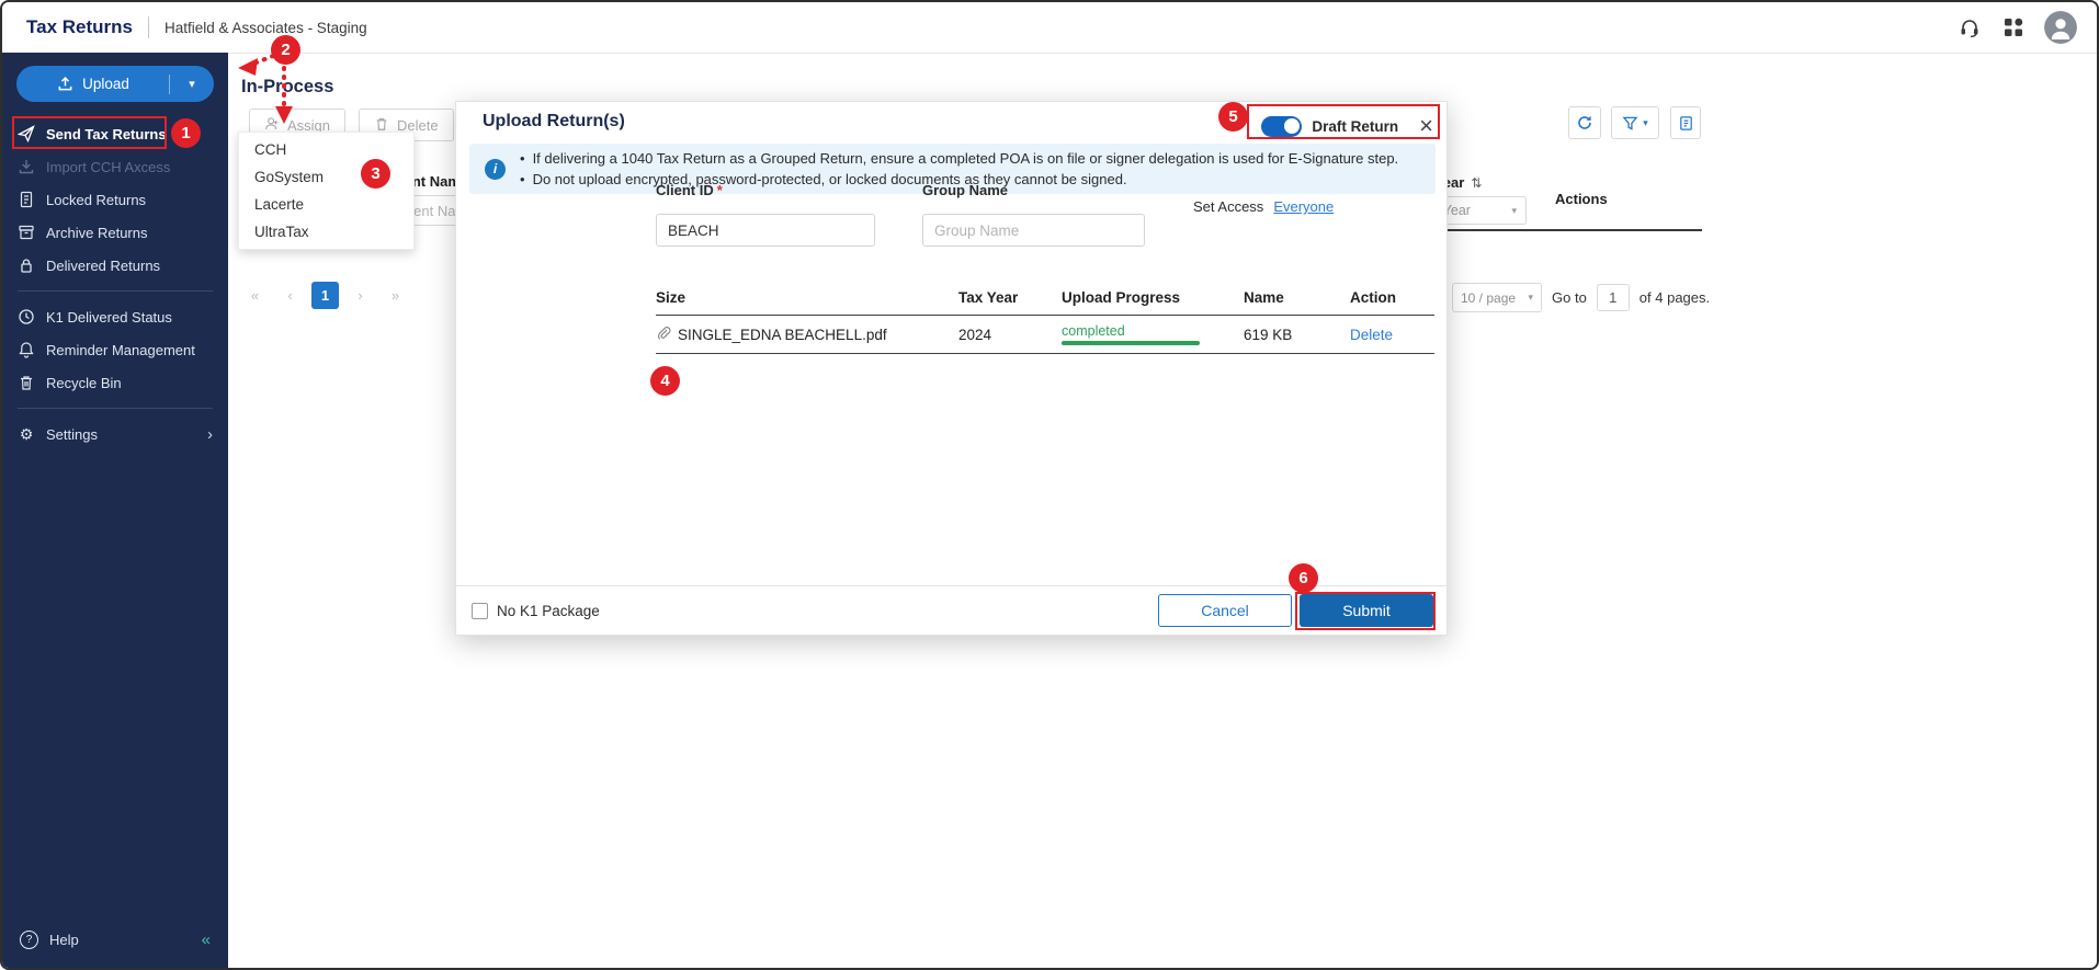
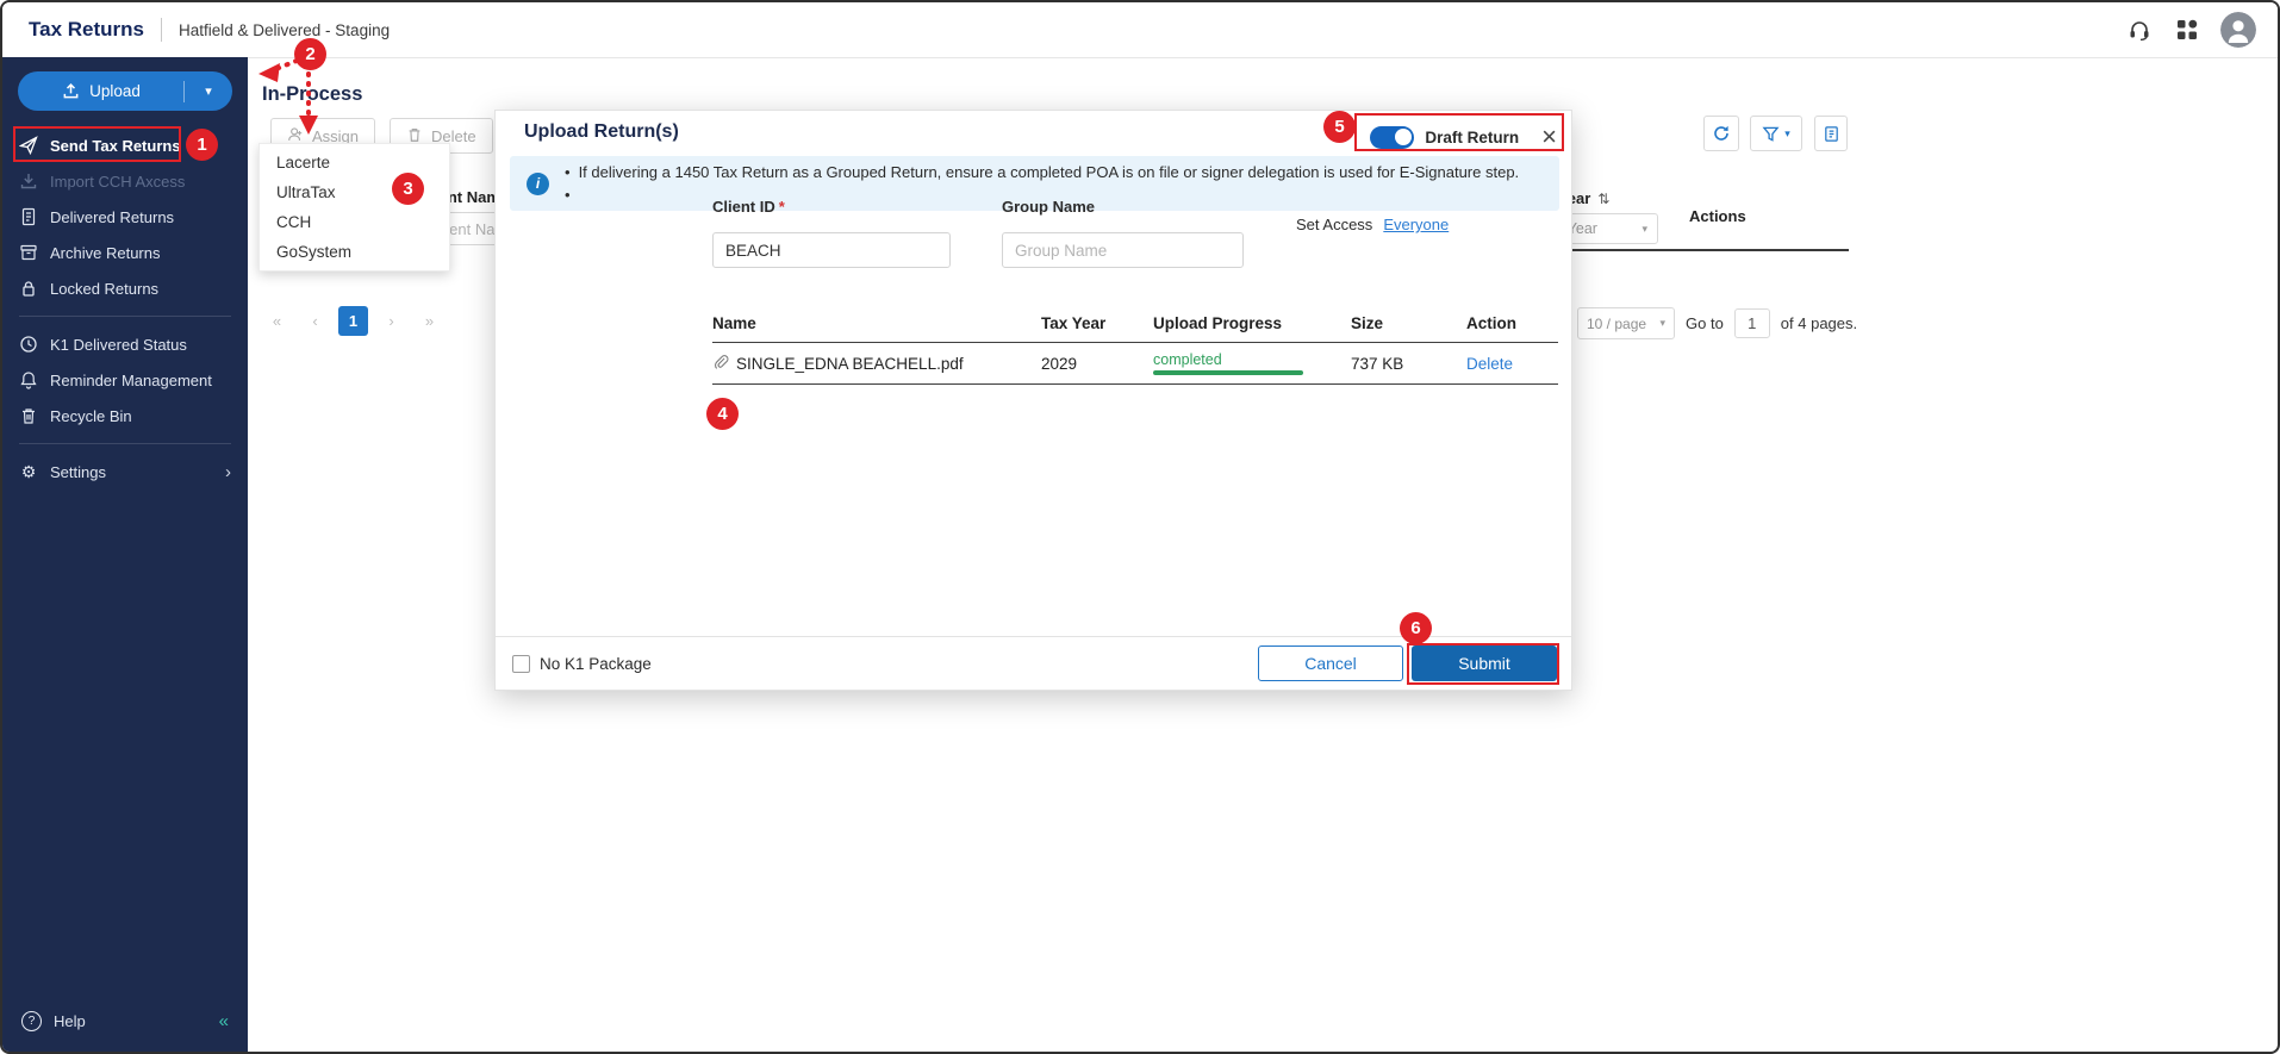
  Tax Returns
- Hatfield & Associates - Staging
+ Hatfield & Delivered - Staging
  Upload
  ▾
  Send Tax Returns
  Import CCH Axcess
- Locked Returns
+ Delivered Returns
  Archive Returns
- Delivered Returns
+ Locked Returns
  K1 Delivered Status
  Reminder Management
  Recycle Bin
  ⚙
  Settings
  ›
  ?
  Help
  «
  In-Process
  Assign
  Delete
- CCH
+ Lacerte
- GoSystem
+ UltraTax
- Lacerte
+ CCH
- UltraTax
+ GoSystem
  «
  ‹
  1
  ›
  »
  ▾
  ⇅
  Actions
  ▾
  10 / page
  ▾
  Go to
  1
  of 4 pages.
  Upload Return(s)
  Draft Return
  ×
  i
  •
- If delivering a 1040 Tax Return as a Grouped Return, ensure a completed POA is on file or signer delegation is used for E-Signature step.
+ If delivering a 1450 Tax Return as a Grouped Return, ensure a completed POA is on file or signer delegation is used for E-Signature step.
  •
- Do not upload encrypted, password-protected, or locked documents as they cannot be signed.
  Client ID *
  BEACH
  Group Name
  Group Name
  Set Access
  Everyone
- Size
+ Name
  Tax Year
  Upload Progress
- Name
+ Size
  Action
  SINGLE_EDNA BEACHELL.pdf
- 2024
+ 2029
  completed
- 619 KB
+ 737 KB
  Delete
  No K1 Package
  Cancel
  Submit
  1
  2
  3
  4
  5
  6
